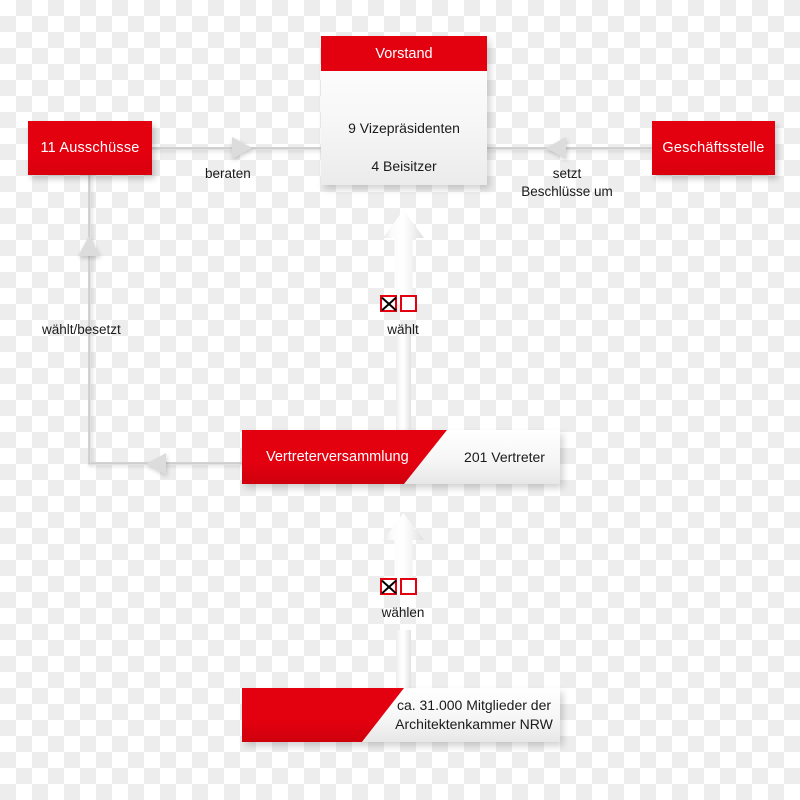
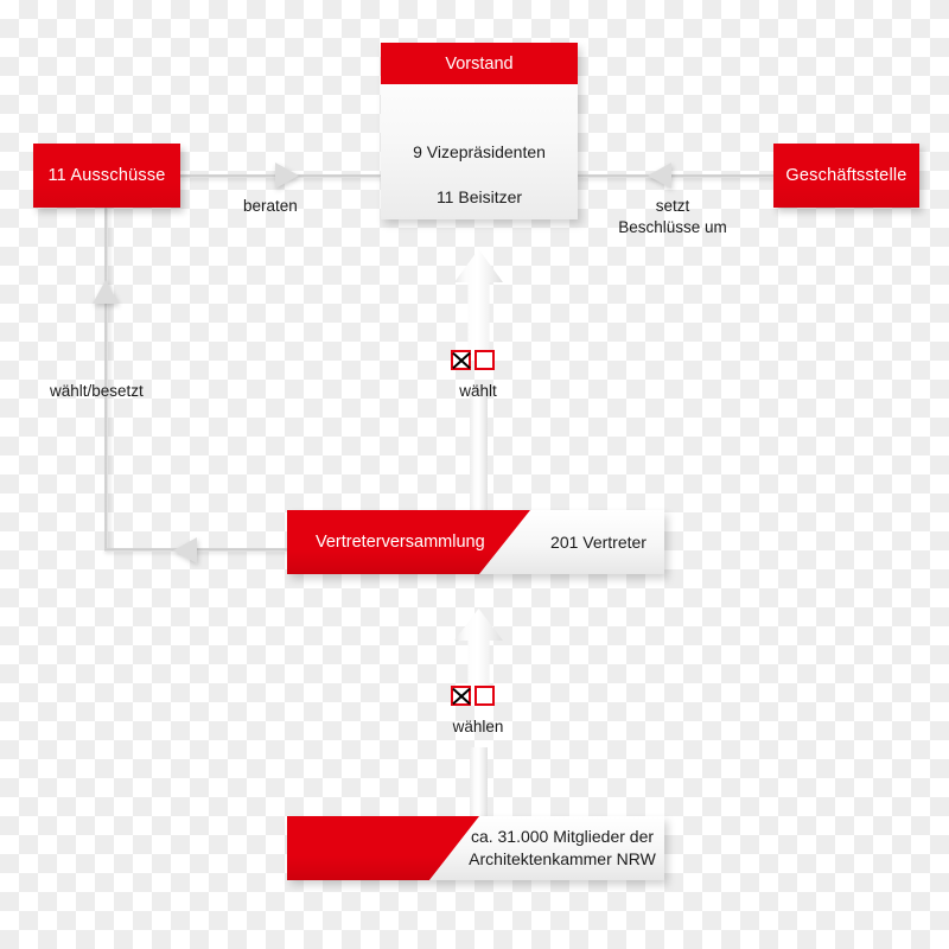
  Vorstand
  9 Vizepräsidenten
- 4 Beisitzer
+ 11 Beisitzer
  11 Ausschüsse
  Geschäftsstelle
  Vertreterversammlung
  201 Vertreter
  ca. 31.000 Mitglieder der Architektenkammer NRW
  beraten
  setzt
  Beschlüsse um
  wählt/besetzt
  wählt
  wählen
